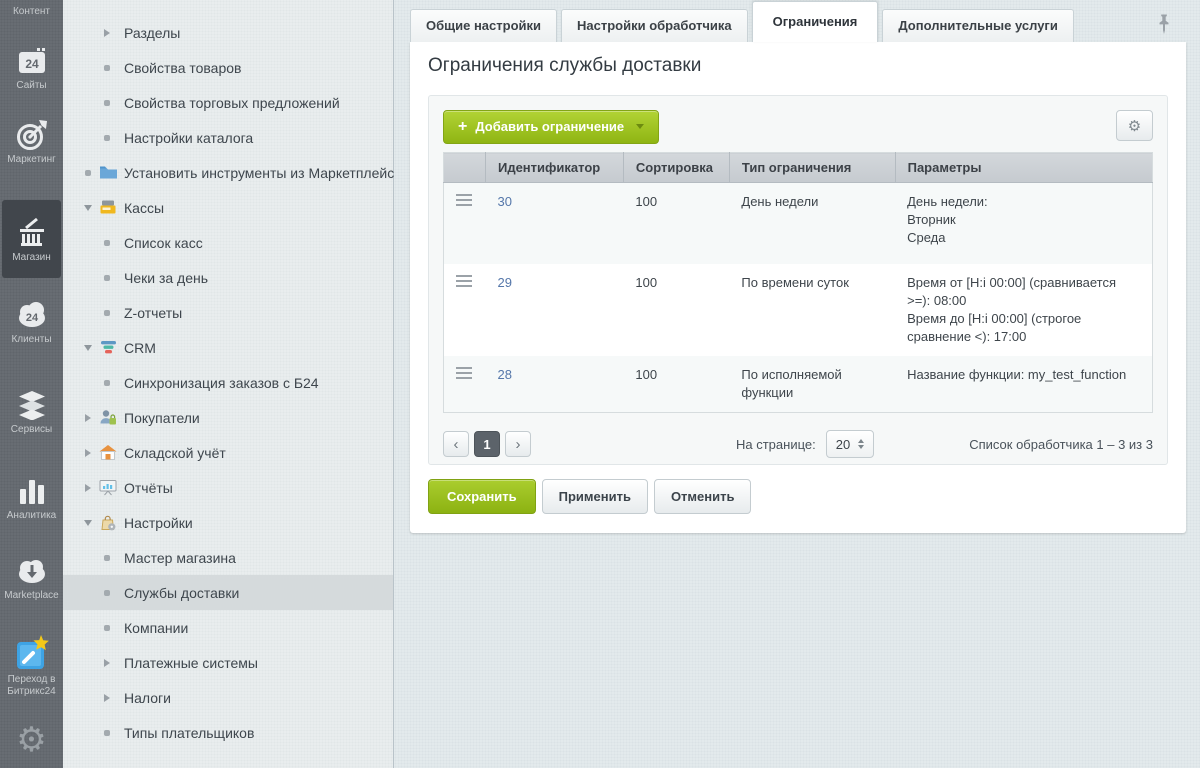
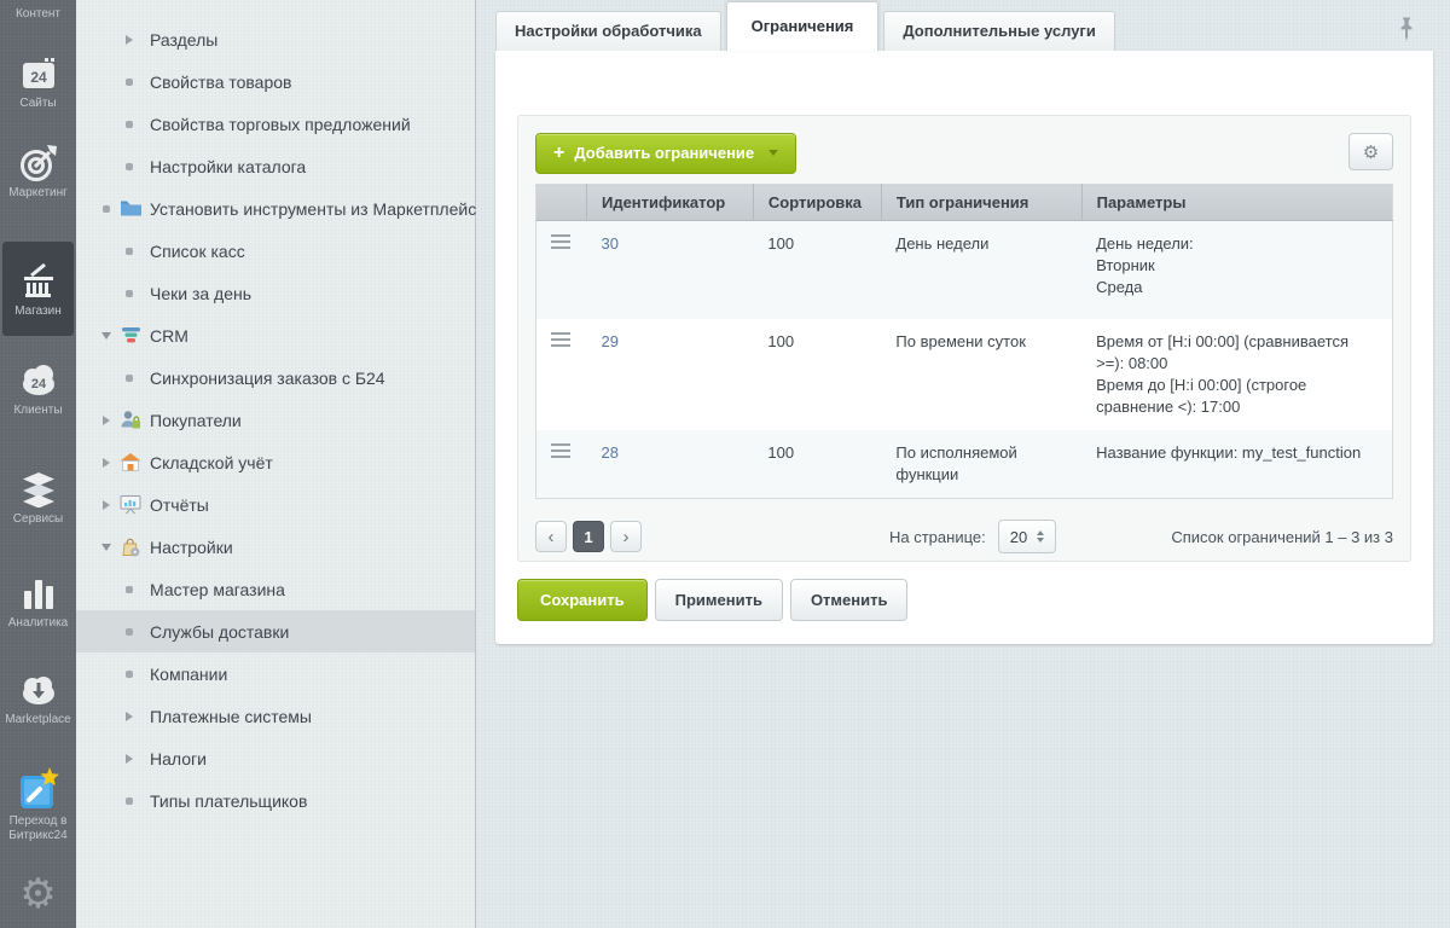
  Контент
  24
  Сайты
  Маркетинг
  Магазин
  24
  Клиенты
  Сервисы
  Аналитика
  Marketplace
  Переход в Битрикс24
  ⚙
  Разделы
  Свойства товаров
  Свойства торговых предложений
  Настройки каталога
  Установить инструменты из Маркетплейс
- Кассы
  Список касс
  Чеки за день
- Z-отчеты
  CRM
  Синхронизация заказов с Б24
  Покупатели
  Складской учёт
  Отчёты
  Настройки
  Мастер магазина
  Службы доставки
  Компании
  Платежные системы
  Налоги
  Типы плательщиков
- Общие настройки
  Настройки обработчика
  Ограничения
  Дополнительные услуги
- Ограничения службы доставки
  +
  Добавить ограничение
  ⚙
  	Идентификатор	Сортировка	Тип ограничения	Параметры
  	30	100	День недели	День недели: Вторник Среда
  	29	100	По времени суток	Время от [H:i 00:00] (сравнивается >=): 08:00 Время до [H:i 00:00] (строгое сравнение <): 17:00
  	28	100	По исполняемой функции	Название функции: my_test_function
  ‹
  1
  ›
  На странице:
  20
- Список обработчика 1 – 3 из 3
+ Список ограничений 1 – 3 из 3
  Сохранить
  Применить
  Отменить
